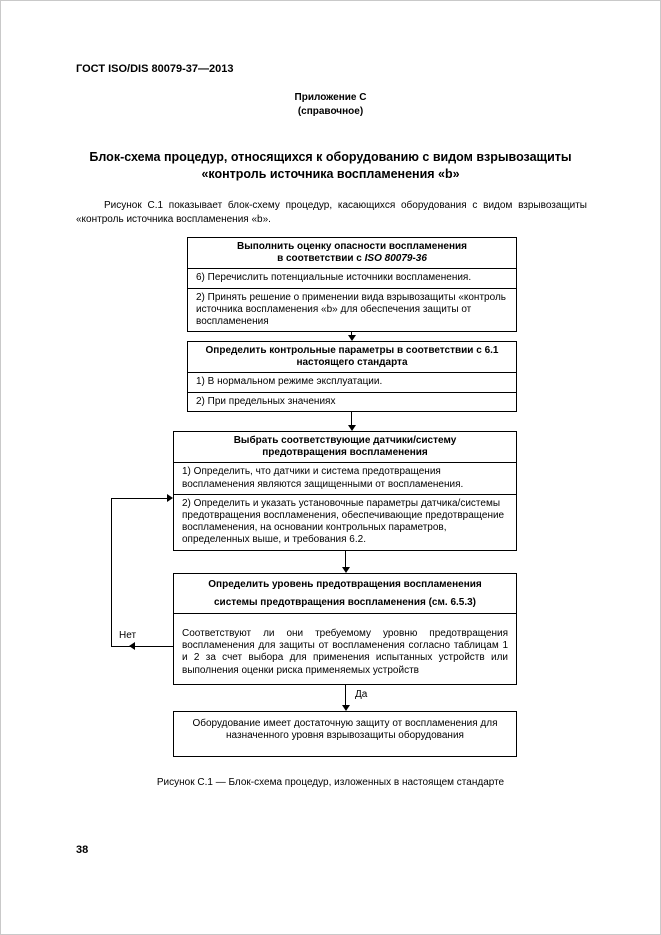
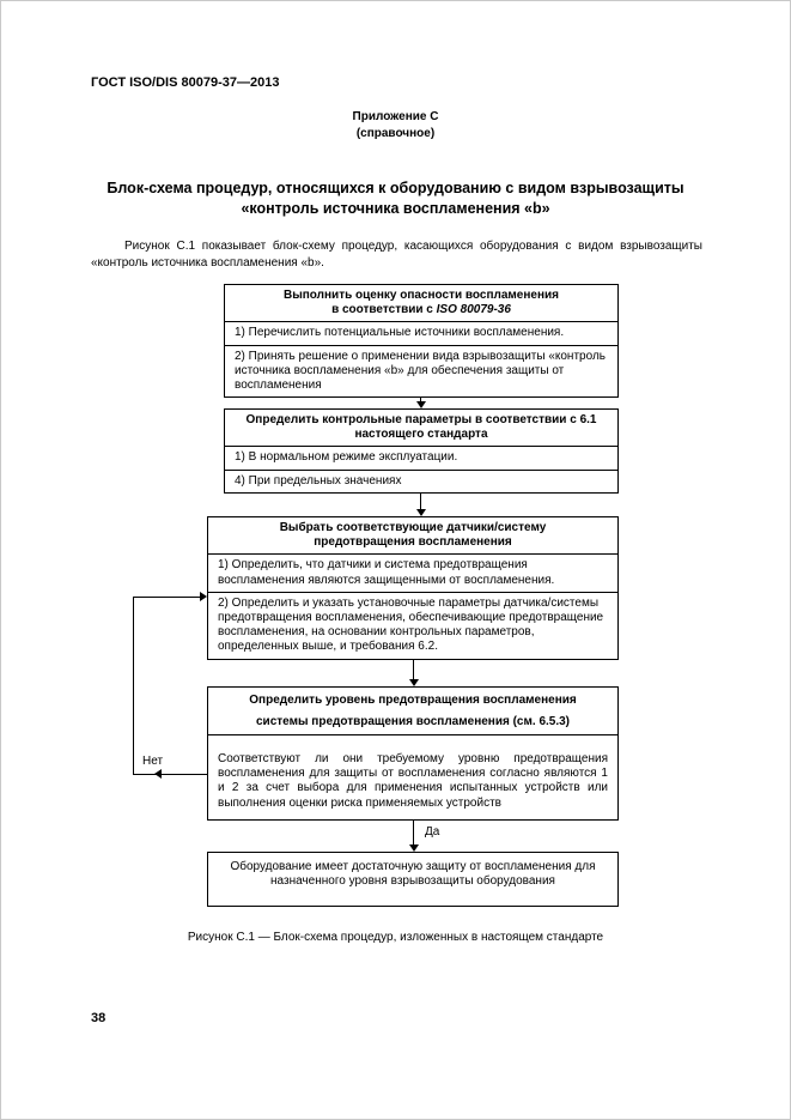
  ГОСТ ISO/DIS 80079-37—2013
  Приложение С
  (справочное)
  Блок-схема процедур, относящихся к оборудованию с видом взрывозащиты
  «контроль источника воспламенения «b»
  Рисунок С.1 показывает блок-схему процедур, касающихся оборудования с видом взрывозащиты «контроль источника воспламенения «b».
  Да
  Нет
  Выполнить оценку опасности воспламенения
  в соответствии с ISO 80079-36
- 6) Перечислить потенциальные источники воспламенения.
+ 1) Перечислить потенциальные источники воспламенения.
  2) Принять решение о применении вида взрывозащиты «контроль источника воспламенения «b» для обеспечения защиты от воспламенения
  Определить контрольные параметры в соответствии с 6.1
  настоящего стандарта
  1) В нормальном режиме эксплуатации.
- 2) При предельных значениях
+ 4) При предельных значениях
  Выбрать соответствующие датчики/систему
  предотвращения воспламенения
  1) Определить, что датчики и система предотвращения воспламенения являются защищенными от воспламенения.
  2) Определить и указать установочные параметры датчика/системы предотвращения воспламенения, обеспечивающие предотвращение воспламенения, на основании контрольных параметров, определенных выше, и требования 6.2.
  Определить уровень предотвращения воспламенения
  системы предотвращения воспламенения (см. 6.5.3)
- Соответствуют ли они требуемому уровню предотвращения воспламенения для защиты от воспламенения согласно таблицам 1 и 2 за счет выбора для применения испытанных устройств или выполнения оценки риска применяемых устройств
+ Соответствуют ли они требуемому уровню предотвращения воспламенения для защиты от воспламенения согласно являются 1 и 2 за счет выбора для применения испытанных устройств или выполнения оценки риска применяемых устройств
  Оборудование имеет достаточную защиту от воспламенения для назначенного уровня взрывозащиты оборудования
  Рисунок С.1 — Блок-схема процедур, изложенных в настоящем стандарте
  38
